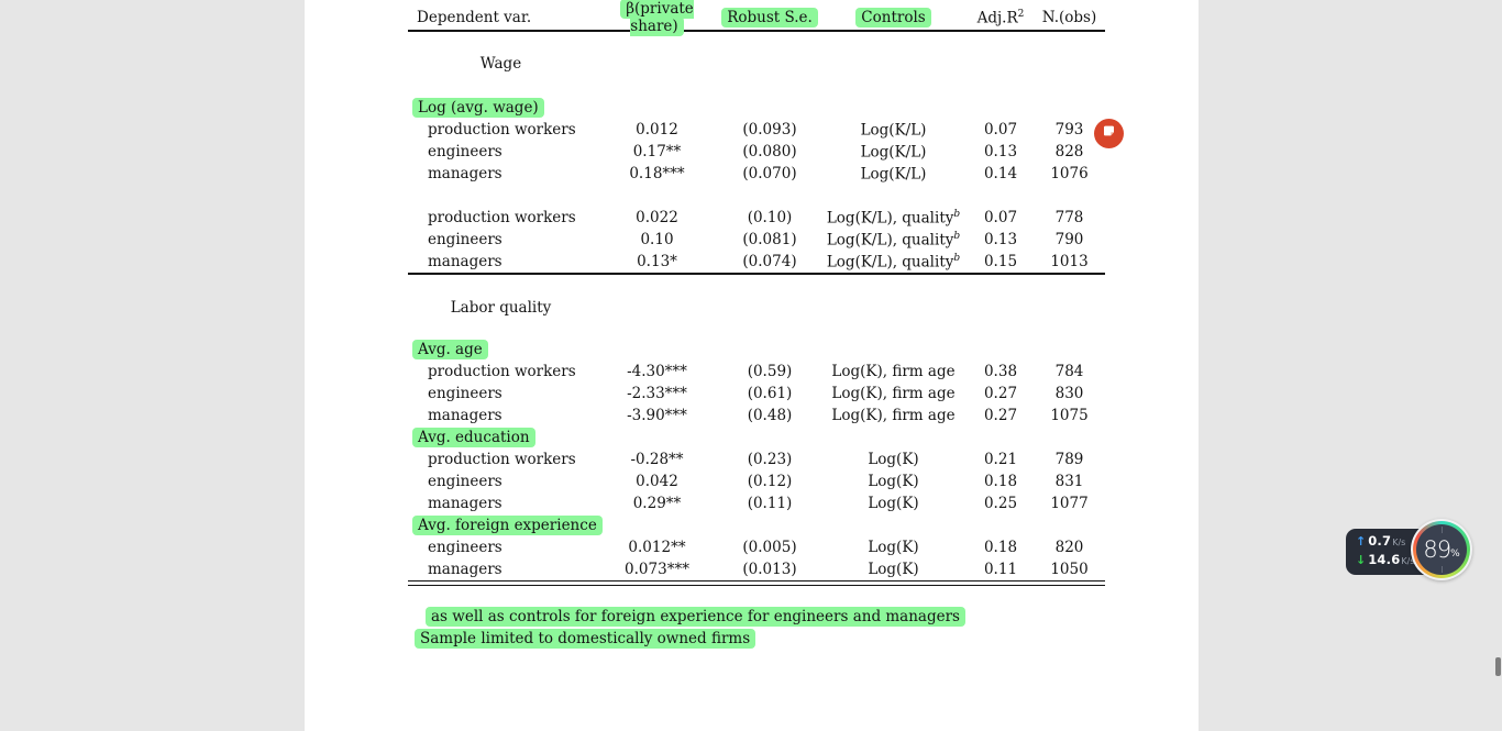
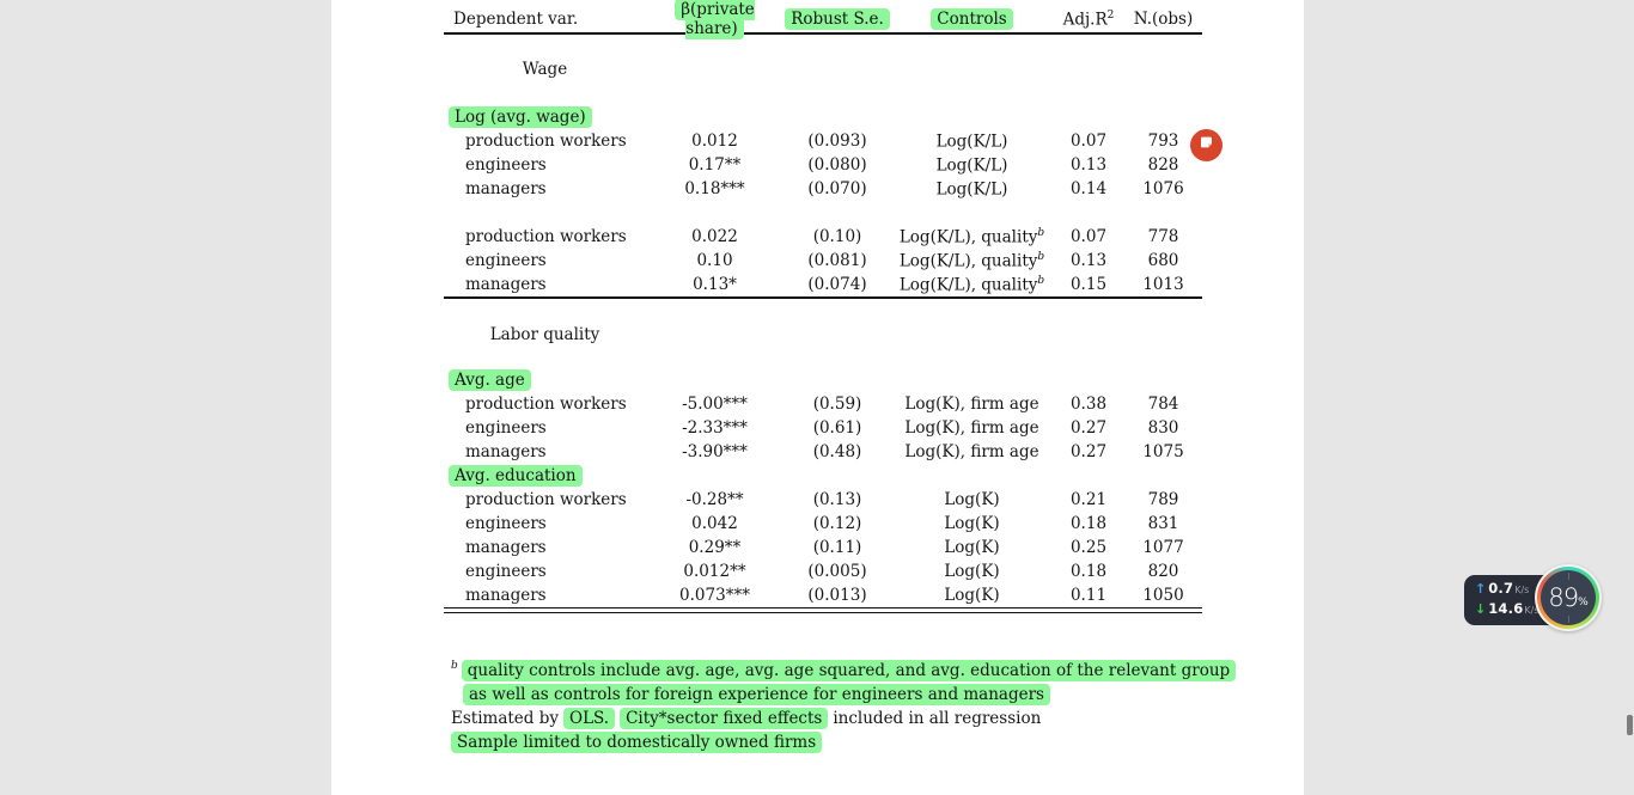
  Dependent var.
  β(private share)
  Robust S.e.
  Controls
  Adj.R2
  N.(obs)
  Wage
  Log (avg. wage)
  production workers
  0.012
  (0.093)
  Log(K/L)
  0.07
  793
  engineers
  0.17**
  (0.080)
  Log(K/L)
  0.13
  828
  managers
  0.18***
  (0.070)
  Log(K/L)
  0.14
  1076
  production workers
  0.022
  (0.10)
  Log(K/L), qualityb
  0.07
  778
  engineers
  0.10
  (0.081)
  Log(K/L), qualityb
  0.13
- 790
+ 680
  managers
  0.13*
  (0.074)
  Log(K/L), qualityb
  0.15
  1013
  Labor quality
  Avg. age
  production workers
- -4.30***
+ -5.00***
  (0.59)
  Log(K), firm age
  0.38
  784
  engineers
  -2.33***
  (0.61)
  Log(K), firm age
  0.27
  830
  managers
  -3.90***
  (0.48)
  Log(K), firm age
  0.27
  1075
  Avg. education
  production workers
  -0.28**
- (0.23)
+ (0.13)
  Log(K)
  0.21
  789
  engineers
  0.042
  (0.12)
  Log(K)
  0.18
  831
  managers
  0.29**
  (0.11)
  Log(K)
  0.25
  1077
- Avg. foreign experience
  engineers
  0.012**
  (0.005)
  Log(K)
  0.18
  820
  managers
  0.073***
  (0.013)
  Log(K)
  0.11
  1050
+ b
+ quality controls include avg. age, avg. age squared, and avg. education of the relevant group
  as well as controls for foreign experience for engineers and managers
+ Estimated by
+ OLS.
+ City*sector fixed effects
+ included in all regression
  Sample limited to domestically owned firms
  ↑
  0.7
  K/s
  ↓
  14.6
  89
  %
